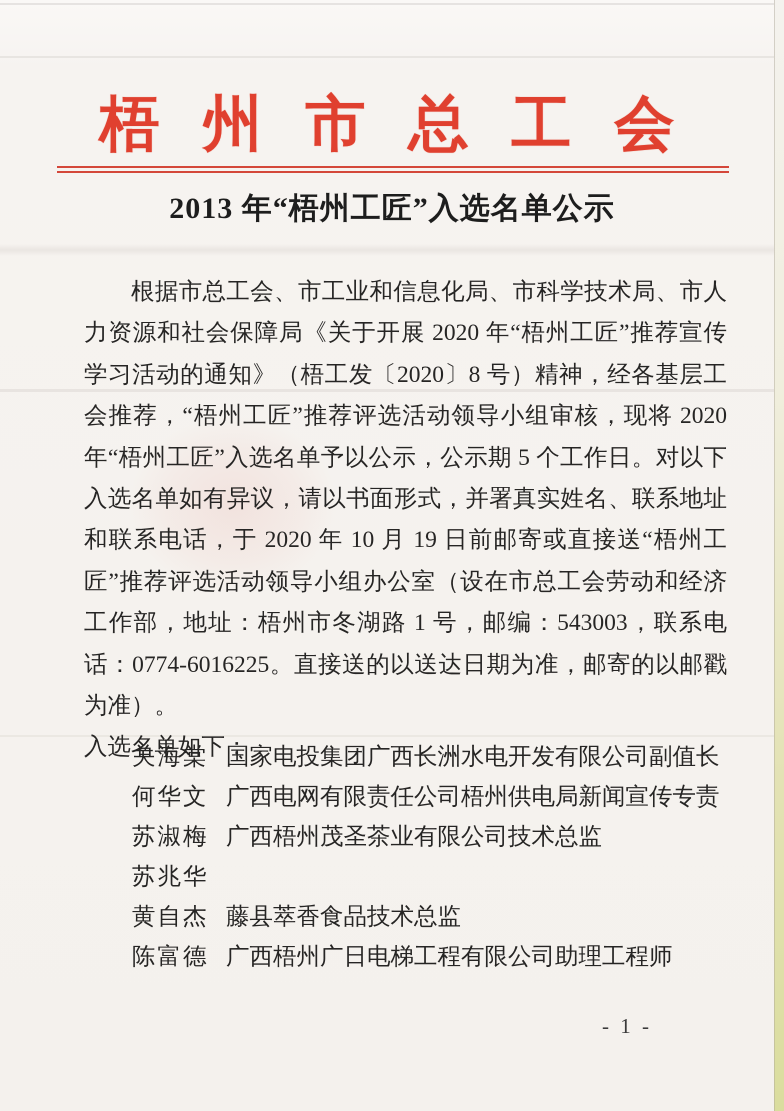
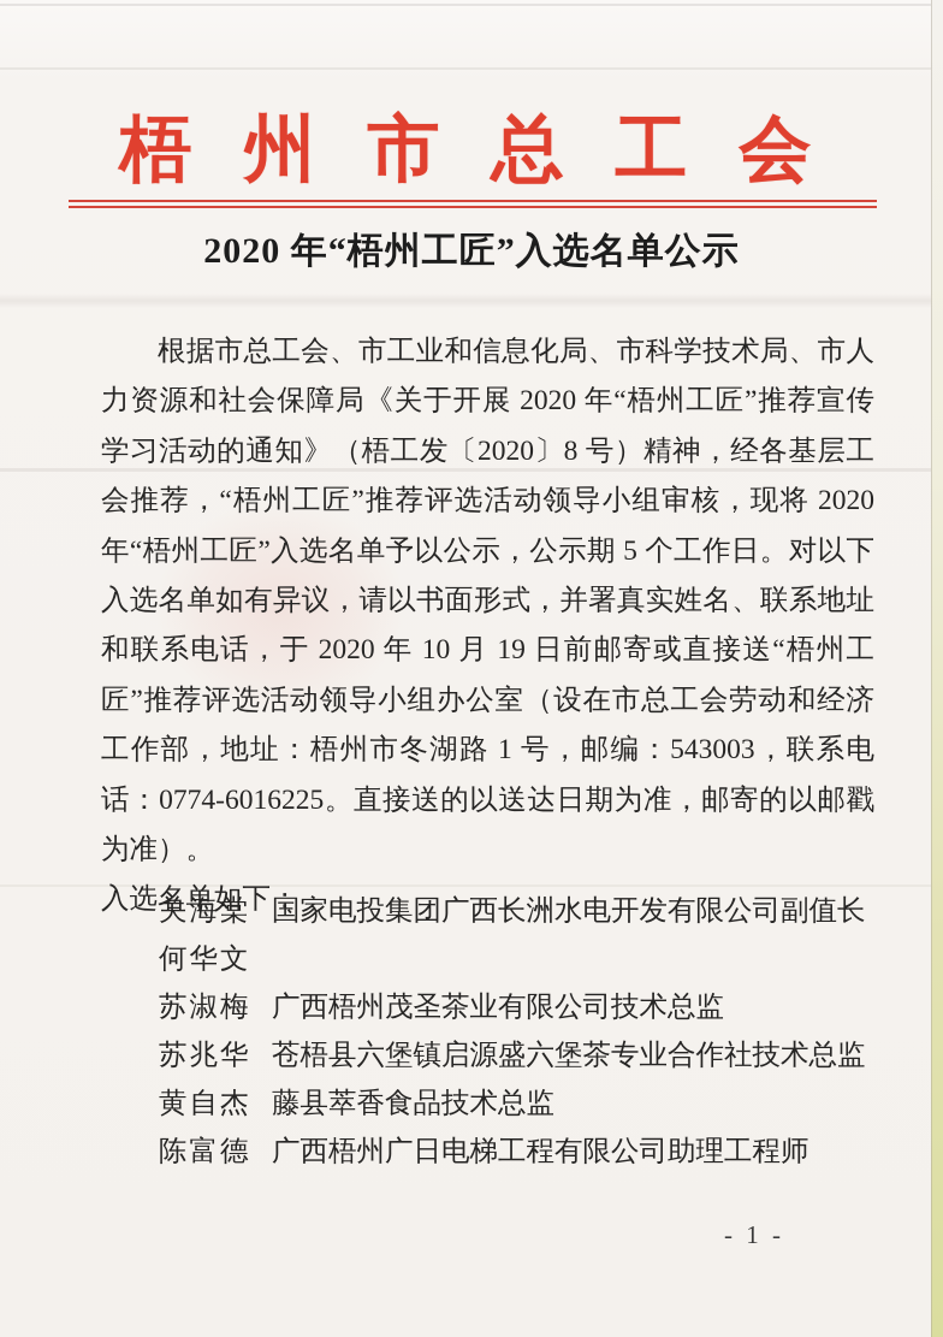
  梧 州 市 总 工 会
- 2013 年“梧州工匠”入选名单公示
+ 2020 年“梧州工匠”入选名单公示
  根据市总工会、市工业和信息化局、市科学技术局、市人力资源和社会保障局《关于开展 2020 年“梧州工匠”推荐宣传学习活动的通知》（梧工发〔2020〕8 号）精神，经各基层工会推荐，“梧州工匠”推荐评选活动领导小组审核，现将 2020 年“梧州工匠”入选名单予以公示，公示期 5 个工作日。对以下入选名单如有异议，请以书面形式，并署真实姓名、联系地址和联系电话，于 2020 年 10 月 19 日前邮寄或直接送“梧州工匠”推荐评选活动领导小组办公室（设在市总工会劳动和经济工作部，地址：梧州市冬湖路 1 号，邮编：543003，联系电话：0774-6016225。直接送的以送达日期为准，邮寄的以邮戳为准）。
  入选名单如下：
  关海棠
  国家电投集团广西长洲水电开发有限公司副值长
  何华文
- 广西电网有限责任公司梧州供电局新闻宣传专责
  苏淑梅
  广西梧州茂圣茶业有限公司技术总监
  苏兆华
+ 苍梧县六堡镇启源盛六堡茶专业合作社技术总监
  黄自杰
  藤县萃香食品技术总监
  陈富德
  广西梧州广日电梯工程有限公司助理工程师
  - 1 -
